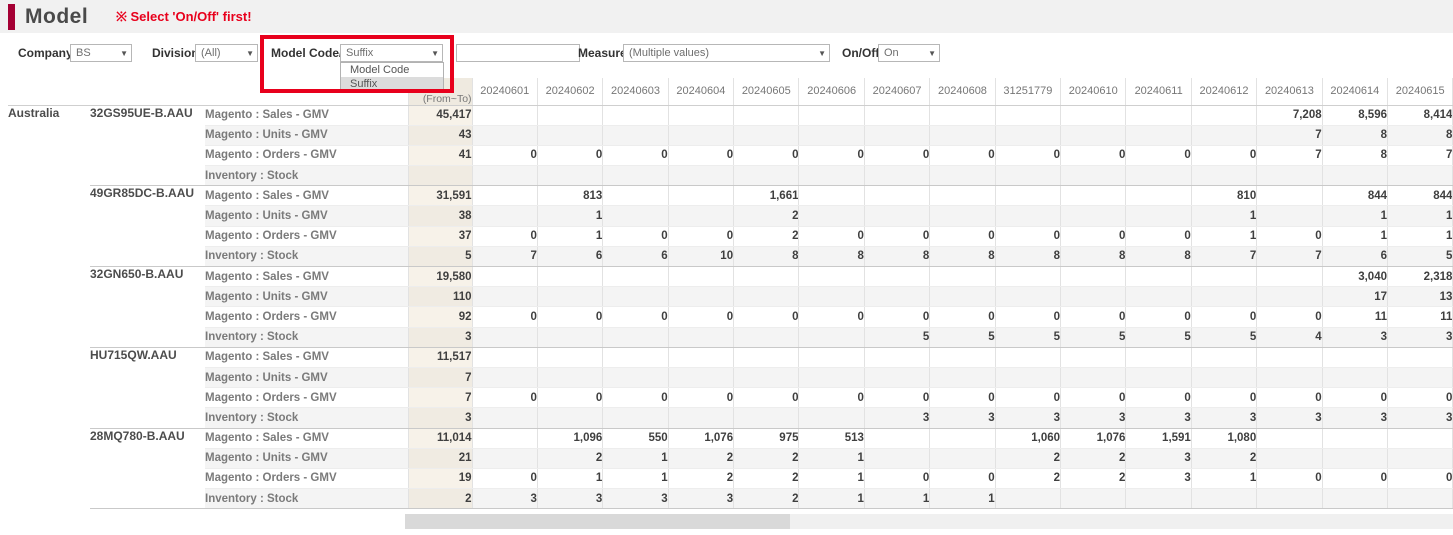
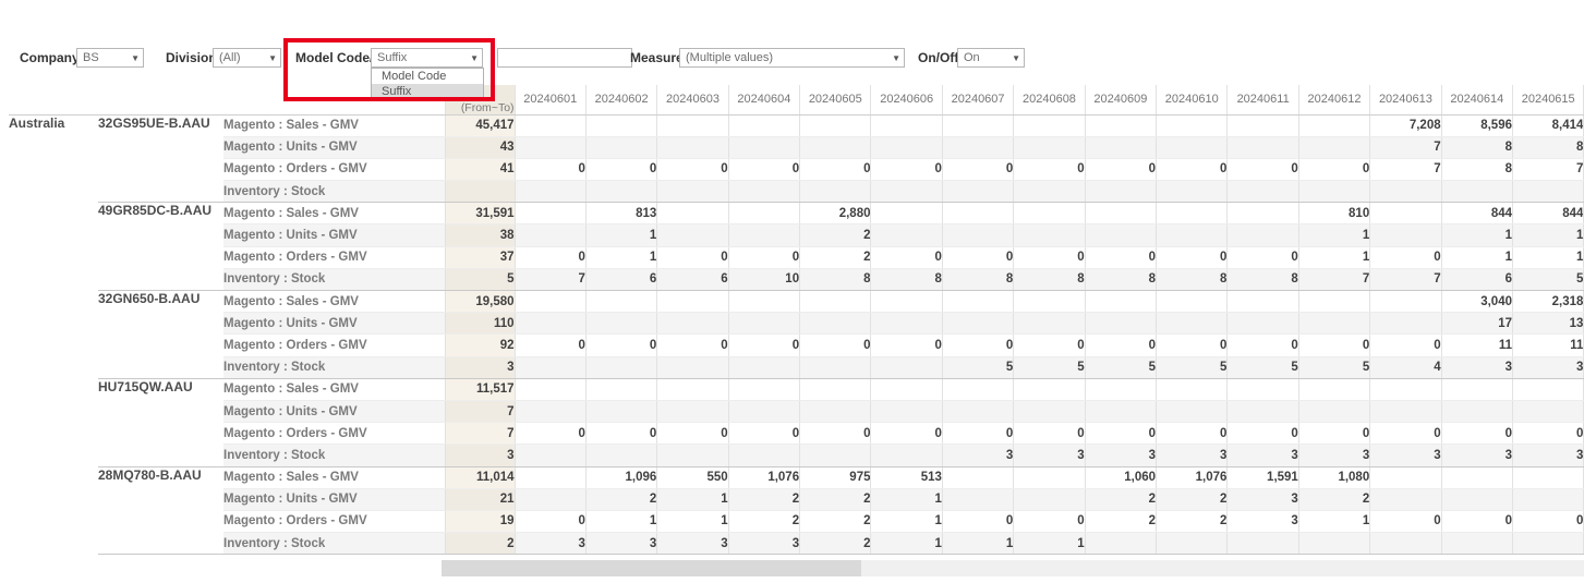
- Model
- ※ Select 'On/Off' first!
  Compan
  BS
  ▼
  Divisio
  (All)
  ▼
  Suffix
  ▼
  Model Code
  Suffix
  Measur
  (Multiple values)
  ▼
  On/Of
  On
  ▼
- 	(From~To)	20240601	20240602	20240603	20240604	20240605	20240606	20240607	20240608	31251779	20240610	20240611	20240612	20240613	20240614	20240615
+ 	(From~To)	20240601	20240602	20240603	20240604	20240605	20240606	20240607	20240608	20240609	20240610	20240611	20240612	20240613	20240614	20240615
  Australia	32GS95UE-B.AAU	Magento : Sales - GMV	45,417													7,208	8,596	8,414
  Magento : Units - GMV	43													7	8	8
  Magento : Orders - GMV	41	0	0	0	0	0	0	0	0	0	0	0	0	7	8	7
  Inventory : Stock
- 49GR85DC-B.AAU	Magento : Sales - GMV	31,591		813			1,661							810		844	844
+ 49GR85DC-B.AAU	Magento : Sales - GMV	31,591		813			2,880							810		844	844
  Magento : Units - GMV	38		1			2							1		1	1
  Magento : Orders - GMV	37	0	1	0	0	2	0	0	0	0	0	0	1	0	1	1
  Inventory : Stock	5	7	6	6	10	8	8	8	8	8	8	8	7	7	6	5
  32GN650-B.AAU	Magento : Sales - GMV	19,580														3,040	2,318
  Magento : Units - GMV	110														17	13
  Magento : Orders - GMV	92	0	0	0	0	0	0	0	0	0	0	0	0	0	11	11
  Inventory : Stock	3							5	5	5	5	5	5	4	3	3
  HU715QW.AAU	Magento : Sales - GMV	11,517
  Magento : Units - GMV	7
  Magento : Orders - GMV	7	0	0	0	0	0	0	0	0	0	0	0	0	0	0	0
  Inventory : Stock	3							3	3	3	3	3	3	3	3	3
  28MQ780-B.AAU	Magento : Sales - GMV	11,014		1,096	550	1,076	975	513			1,060	1,076	1,591	1,080
  Magento : Units - GMV	21		2	1	2	2	1			2	2	3	2
  Magento : Orders - GMV	19	0	1	1	2	2	1	0	0	2	2	3	1	0	0	0
  Inventory : Stock	2	3	3	3	3	2	1	1	1
